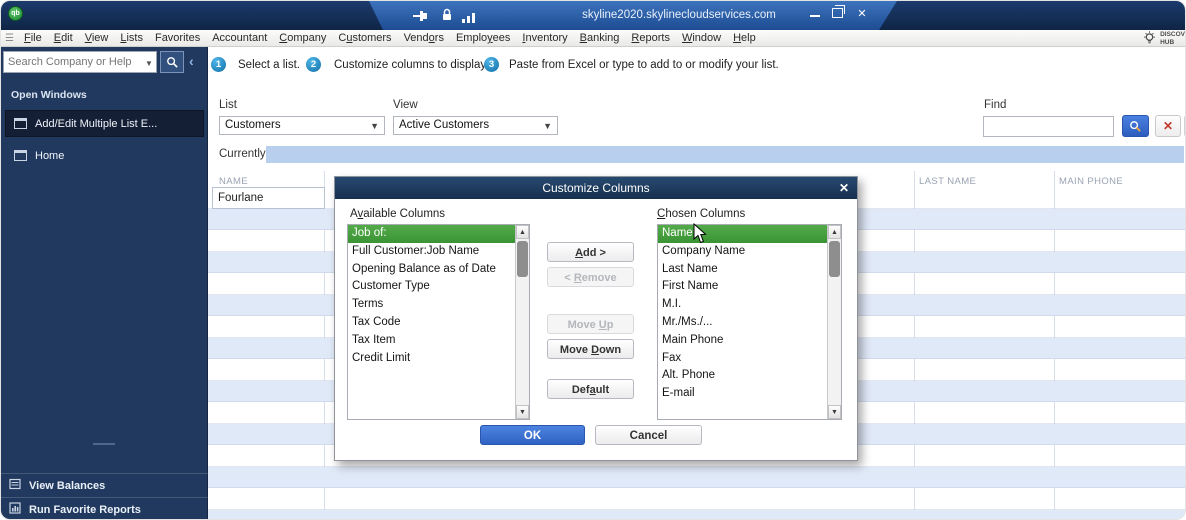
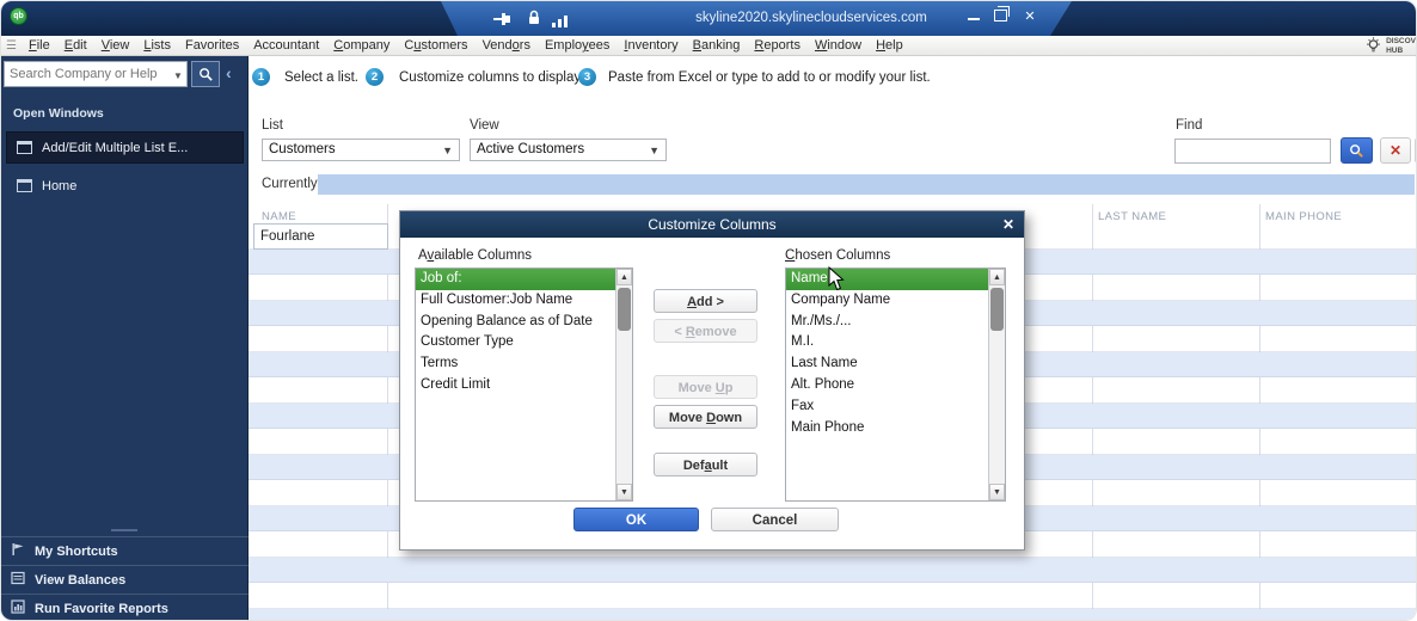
  skyline2020.skylinecloudservices.com
  ✕
  ☰
  File
  Edit
  View
  Lists
  Favorites
  Accountant
  Company
  Customers
  Vendors
  Employees
  Inventory
  Banking
  Reports
  Window
  Help
  Search Company or Help
  ▼
  ‹
  Open Windows
  Add/Edit Multiple List E...
  Home
+ My Shortcuts
  View Balances
  Run Favorite Reports
  1
  Select a list.
  2
  Customize columns to display
  3
  Paste from Excel or type to add to or modify your list.
  List
  Customers
  ▼
  View
  Active Customers
  ▼
  Find
  ✕
  NAME
  LAST NAME
  MAIN PHONE
  Fourlane
  Customize Columns
  ✕
  Available Columns
  Chosen Columns
  Job of:
  Full Customer:Job Name
  Opening Balance as of Date
  Customer Type
  Terms
- Tax Code
- Tax Item
  Credit Limit
  Name
  Company Name
- Last Name
+ Mr./Ms./...
- First Name
  M.I.
- Mr./Ms./...
+ Last Name
- Main Phone
+ Alt. Phone
  Fax
- Alt. Phone
+ Main Phone
- E-mail
  Add >
  < Remove
  Move Up
  Move Down
  Default
  OK
  Cancel
